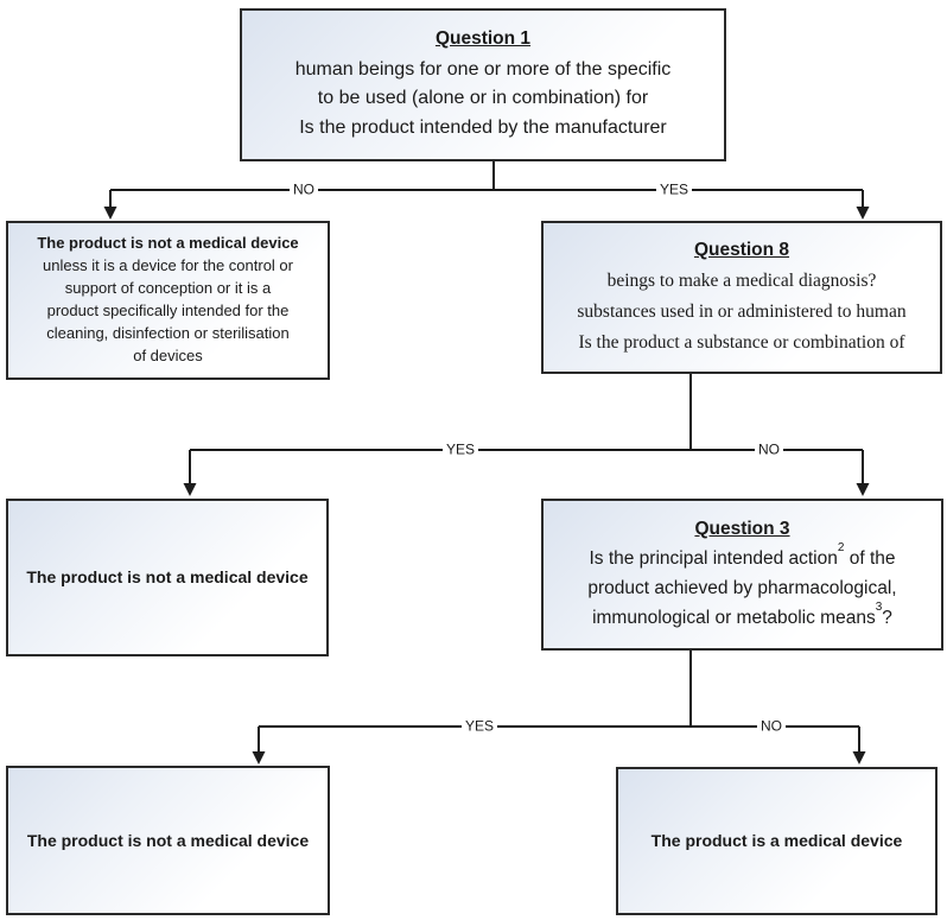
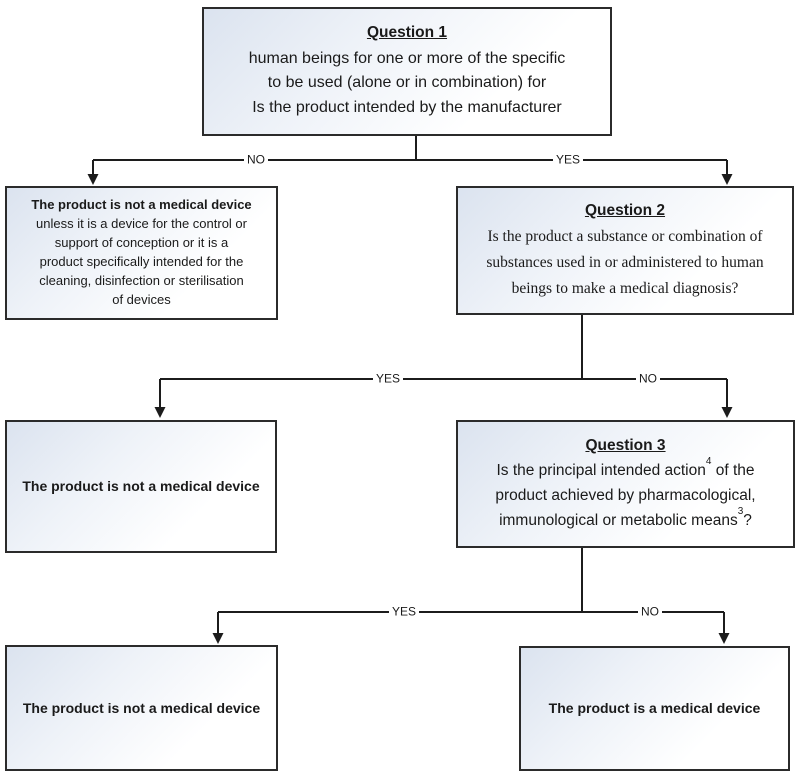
  Question 1
  human beings for one or more of the specific
  to be used (alone or in combination) for
  Is the product intended by the manufacturer
  The product is not a medical device
  unless it is a device for the control or
  support of conception or it is a
  product specifically intended for the
  cleaning, disinfection or sterilisation
  of devices
- Question 8
+ Question 2
- beings to make a medical diagnosis?
+ Is the product a substance or combination of
  substances used in or administered to human
- Is the product a substance or combination of
+ beings to make a medical diagnosis?
  The product is not a medical device
  Question 3
- Is the principal intended action2 of the
+ Is the principal intended action4 of the
  product achieved by pharmacological,
  immunological or metabolic means3?
  The product is not a medical device
  The product is a medical device
  NO
  YES
  YES
  NO
  YES
  NO
